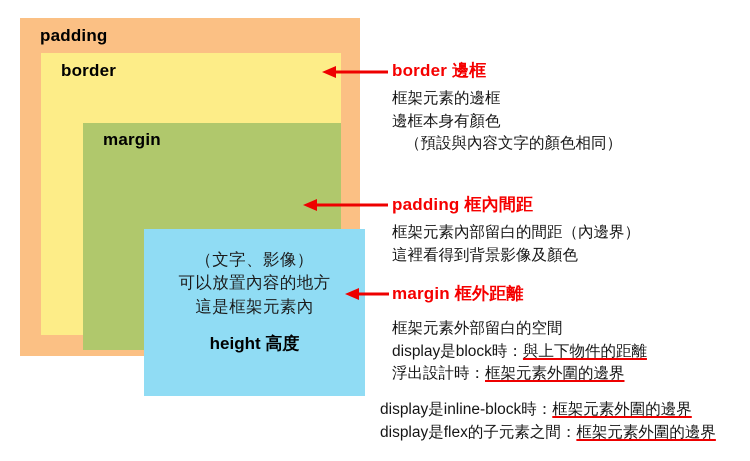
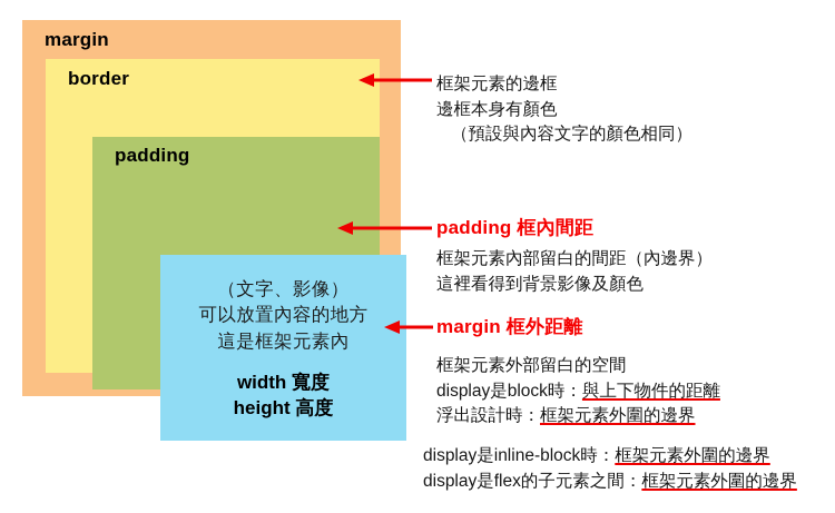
- padding
+ margin
  border
- margin
+ padding
  （文字、影像）
  可以放置內容的地方
  這是框架元素內
+ width 寬度
  height 高度
- border 邊框
  框架元素的邊框
  邊框本身有顏色
  （預設與內容文字的顏色相同）
  padding 框內間距
  框架元素內部留白的間距（內邊界）
  這裡看得到背景影像及顏色
  margin 框外距離
  框架元素外部留白的空間
  display是block時：與上下物件的距離
  浮出設計時：框架元素外圍的邊界
  display是inline-block時：框架元素外圍的邊界
  display是flex的子元素之間：框架元素外圍的邊界
